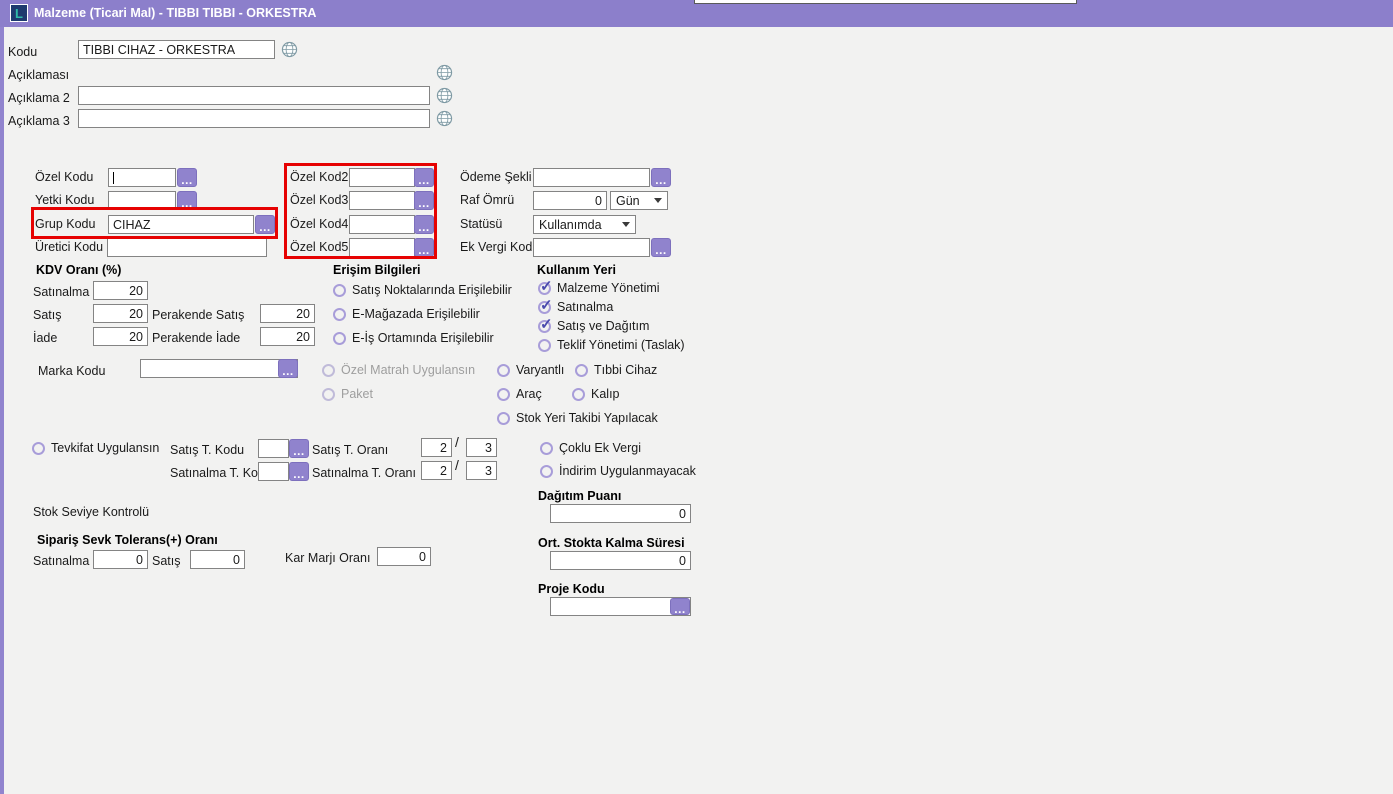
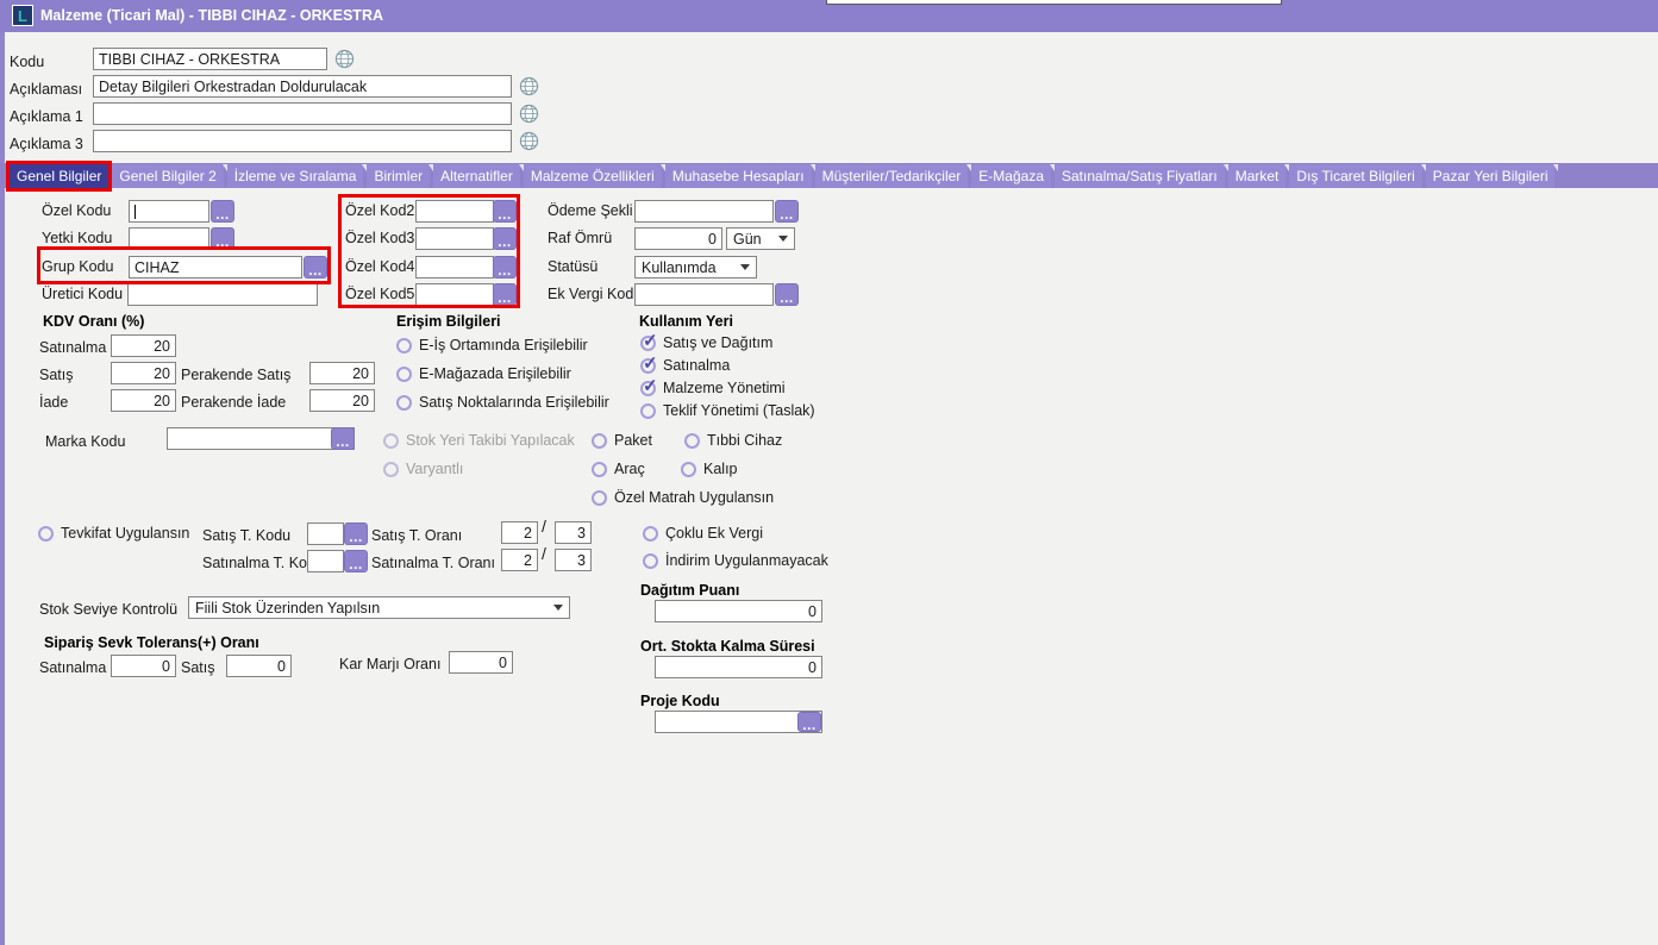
  L
- Malzeme (Ticari Mal) - TIBBI TIBBI - ORKESTRA
+ Malzeme (Ticari Mal) - TIBBI CIHAZ - ORKESTRA
  Kodu
  TIBBI CIHAZ - ORKESTRA
  Açıklaması
+ Detay Bilgileri Orkestradan Doldurulacak
- Açıklama 2
+ Açıklama 1
  Açıklama 3
+ Genel Bilgiler
+ Genel Bilgiler 2
+ İzleme ve Sıralama
+ Birimler
+ Alternatifler
+ Malzeme Özellikleri
+ Muhasebe Hesapları
+ Müşteriler/Tedarikçiler
+ E-Mağaza
+ Satınalma/Satış Fiyatları
+ Market
+ Dış Ticaret Bilgileri
+ Pazar Yeri Bilgileri
  Özel Kodu
  Yetki Kodu
  Grup Kodu
  CIHAZ
  Üretici Kodu
  Özel Kod2
  Özel Kod3
  Özel Kod4
  Özel Kod5
  Ödeme Şekli
  Raf Ömrü
  0
  Gün
  Statüsü
  Kullanımda
  Ek Vergi Kod
  KDV Oranı (%)
  Satınalma
  20
  Satış
  20
  Perakende Satış
  20
  İade
  20
  Perakende İade
  20
  Marka Kodu
  Erişim Bilgileri
- Satış Noktalarında Erişilebilir
+ E-İş Ortamında Erişilebilir
  E-Mağazada Erişilebilir
- E-İş Ortamında Erişilebilir
+ Satış Noktalarında Erişilebilir
  Kullanım Yeri
- Malzeme Yönetimi
+ Satış ve Dağıtım
  Satınalma
- Satış ve Dağıtım
+ Malzeme Yönetimi
  Teklif Yönetimi (Taslak)
- Özel Matrah Uygulansın
+ Stok Yeri Takibi Yapılacak
- Varyantlı
+ Paket
  Tıbbi Cihaz
- Paket
+ Varyantlı
  Araç
  Kalıp
- Stok Yeri Takibi Yapılacak
+ Özel Matrah Uygulansın
  Tevkifat Uygulansın
  Satış T. Kodu
  Satış T. Oranı
  2
  /
  3
  Satınalma T. Ko
  Satınalma T. Oranı
  2
  /
  3
  Çoklu Ek Vergi
  İndirim Uygulanmayacak
  Dağıtım Puanı
  0
  Ort. Stokta Kalma Süresi
  0
  Proje Kodu
  Stok Seviye Kontrolü
+ Fiili Stok Üzerinden Yapılsın
  Sipariş Sevk Tolerans(+) Oranı
  Satınalma
  0
  Satış
  0
  Kar Marjı Oranı
  0
